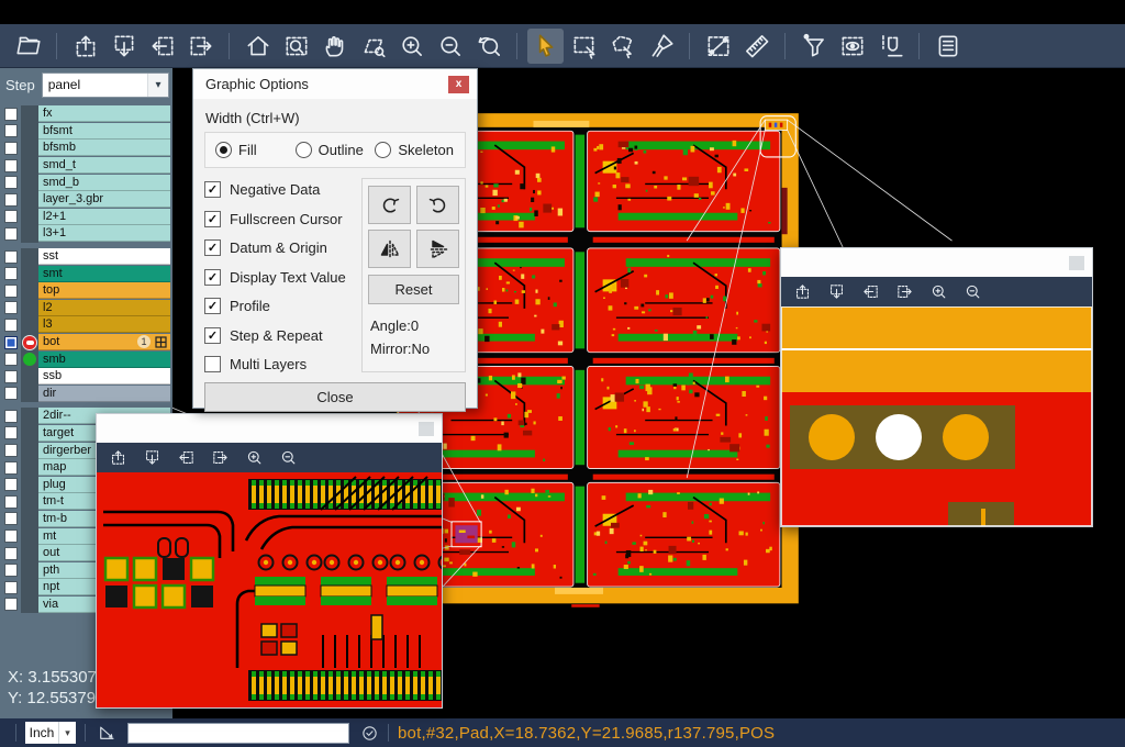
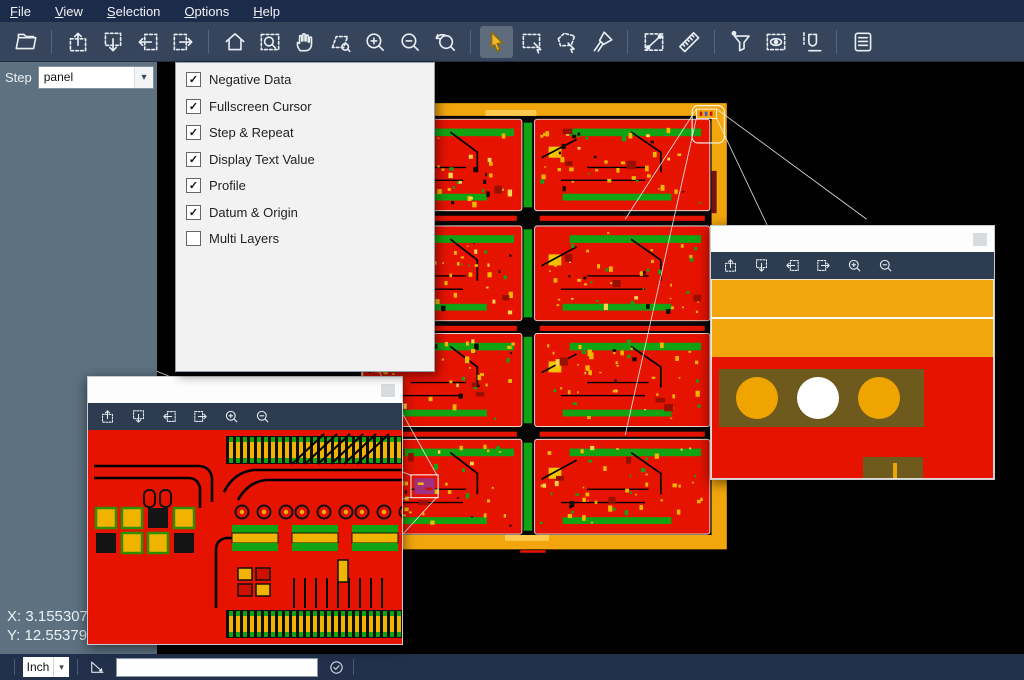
+ File
+ View
+ Selection
+ Options
+ Help
  Step
  panel
  ▾
- fx
- bfsmt
- bfsmb
- smd_t
- smd_b
- layer_3.gbr
- l2+1
- l3+1
- sst
- smt
- top
- l2
- l3
- bot
- 1
- smb
- ssb
- dir
- 2dir--
- target
- dirgerber
- map
- plug
- tm-t
- tm-b
- mt
- out
- pth
- npt
- via
  X: 3.155307
  Y: 12.55379
- Graphic Options
- x
- Width (Ctrl+W)
- Fill
- Outline
- Skeleton
  ✓
  Negative Data
  ✓
  Fullscreen Cursor
  ✓
- Datum & Origin
+ Step & Repeat
  ✓
  Display Text Value
  ✓
  Profile
  ✓
- Step & Repeat
+ Datum & Origin
  Multi Layers
- Reset
- Angle:0
- Mirror:No
- Close
  Inch
  ▾
- bot,#32,Pad,X=18.7362,Y=21.9685,r137.795,POS
